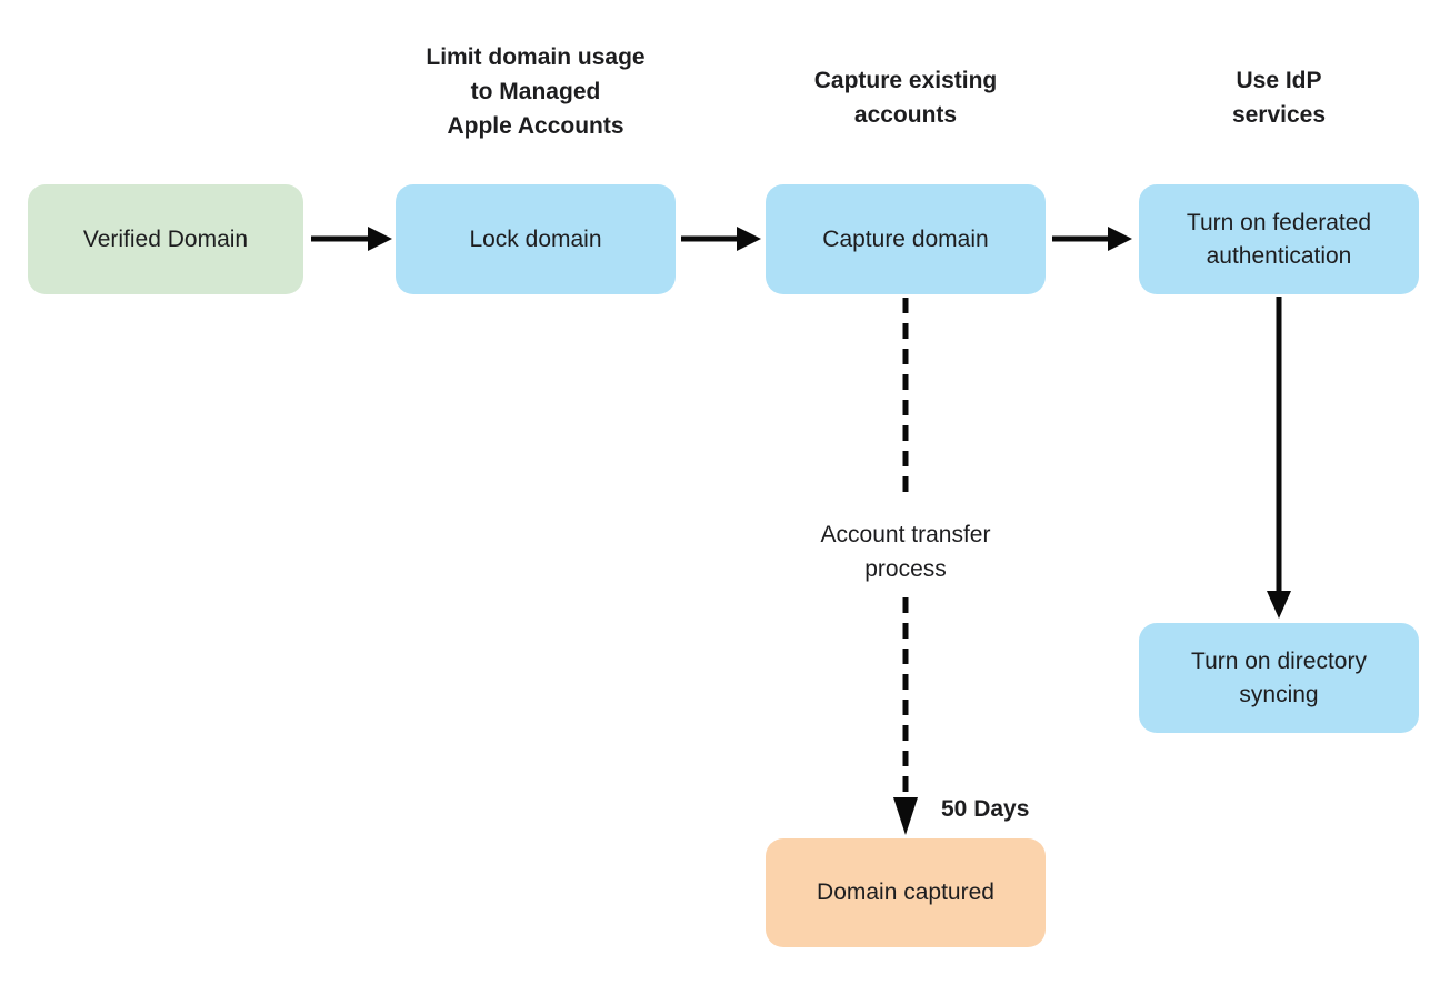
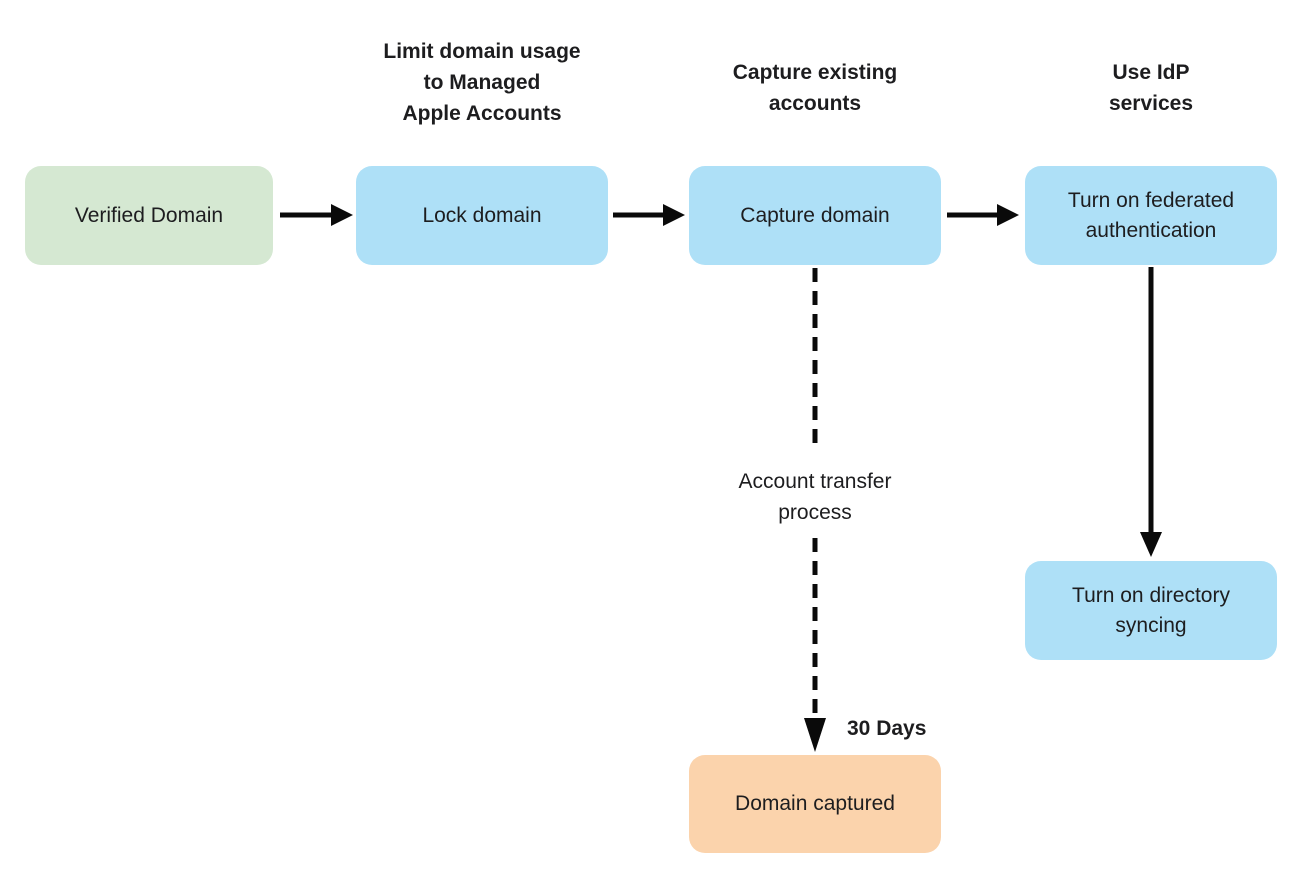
  Limit domain usage
  to Managed
  Apple Accounts
  Capture existing
  accounts
  Use IdP
  services
  Verified Domain
  Lock domain
  Capture domain
  Turn on federated
  authentication
  Turn on directory
  syncing
  Domain captured
  Account transfer
  process
- 50 Days
+ 30 Days
